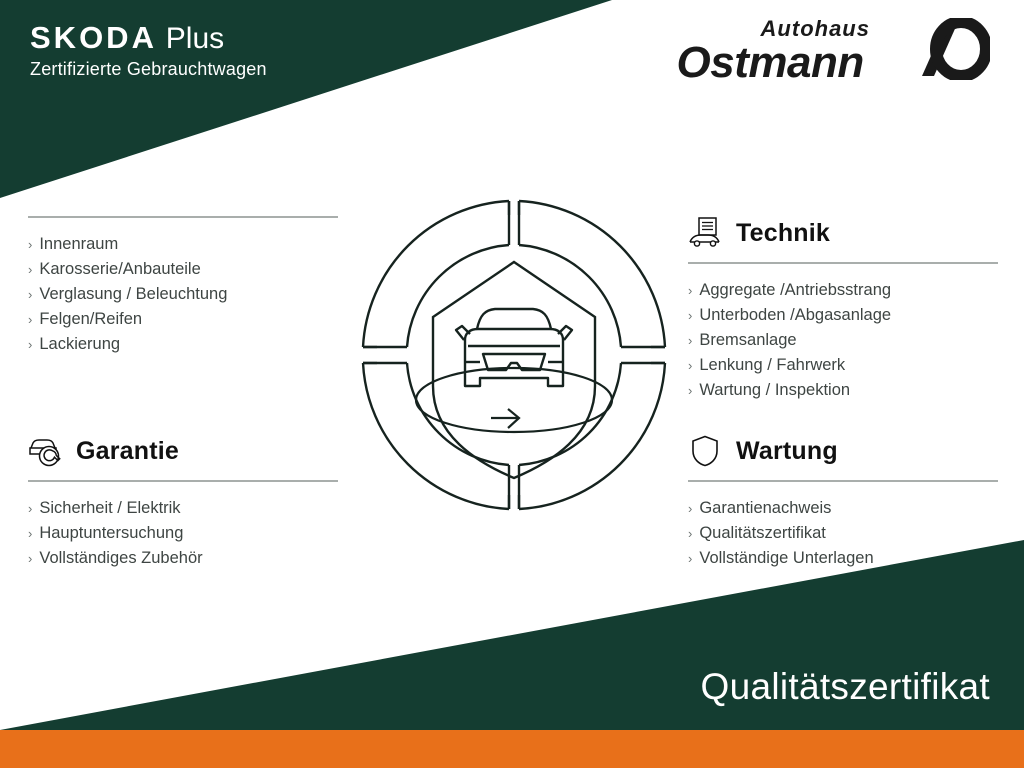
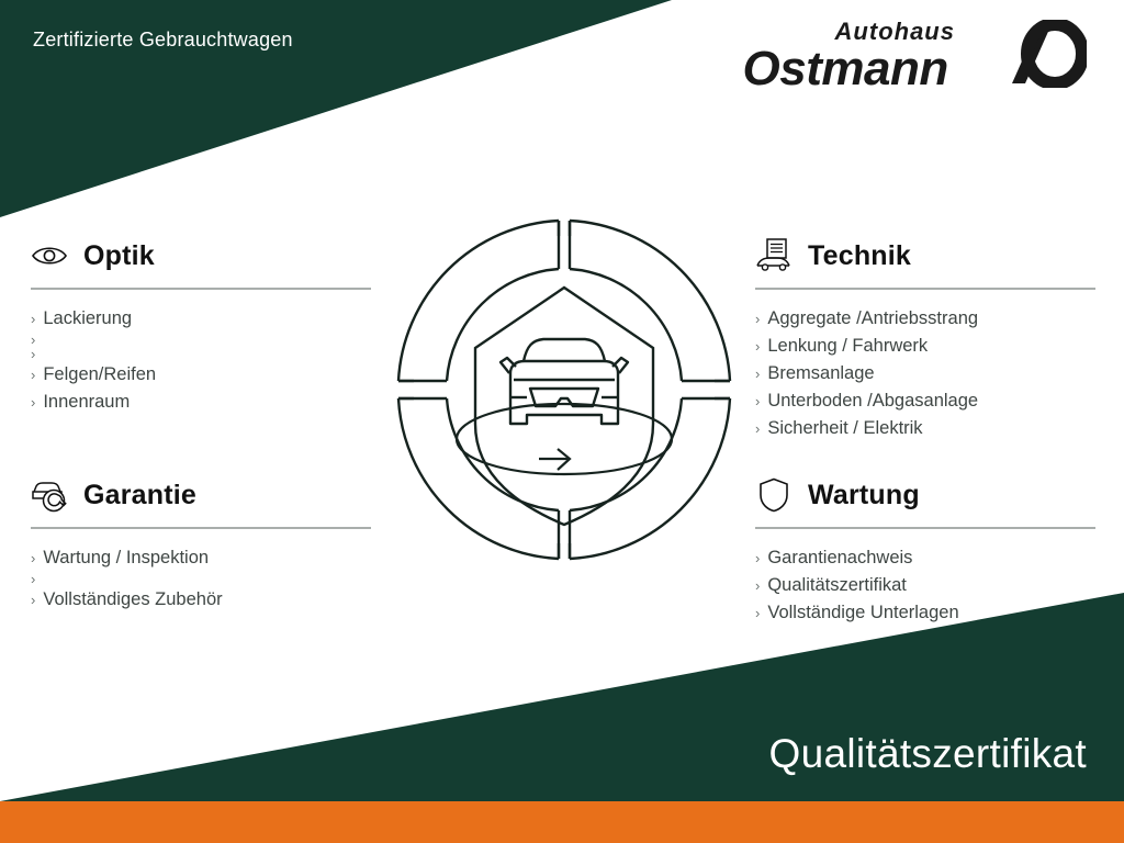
- SKODA Plus
  Zertifizierte Gebrauchtwagen
  Autohaus
  Ostmann
+ Optik
  ›
- Innenraum
+ Lackierung
  ›
- Karosserie/Anbauteile
  ›
- Verglasung / Beleuchtung
  ›
  Felgen/Reifen
  ›
- Lackierung
+ Innenraum
  Garantie
  ›
- Sicherheit / Elektrik
+ Wartung / Inspektion
  ›
- Hauptuntersuchung
  ›
  Vollständiges Zubehör
  Technik
  ›
  Aggregate /Antriebsstrang
  ›
- Unterboden /Abgasanlage
+ Lenkung / Fahrwerk
  ›
  Bremsanlage
  ›
- Lenkung / Fahrwerk
+ Unterboden /Abgasanlage
  ›
- Wartung / Inspektion
+ Sicherheit / Elektrik
  Wartung
  ›
  Garantienachweis
  ›
  Qualitätszertifikat
  ›
  Vollständige Unterlagen
  Qualitätszertifikat
